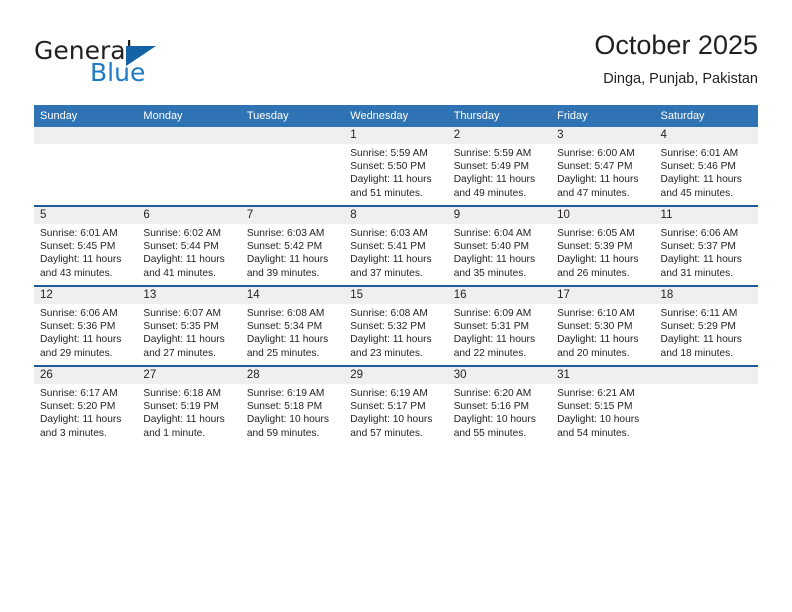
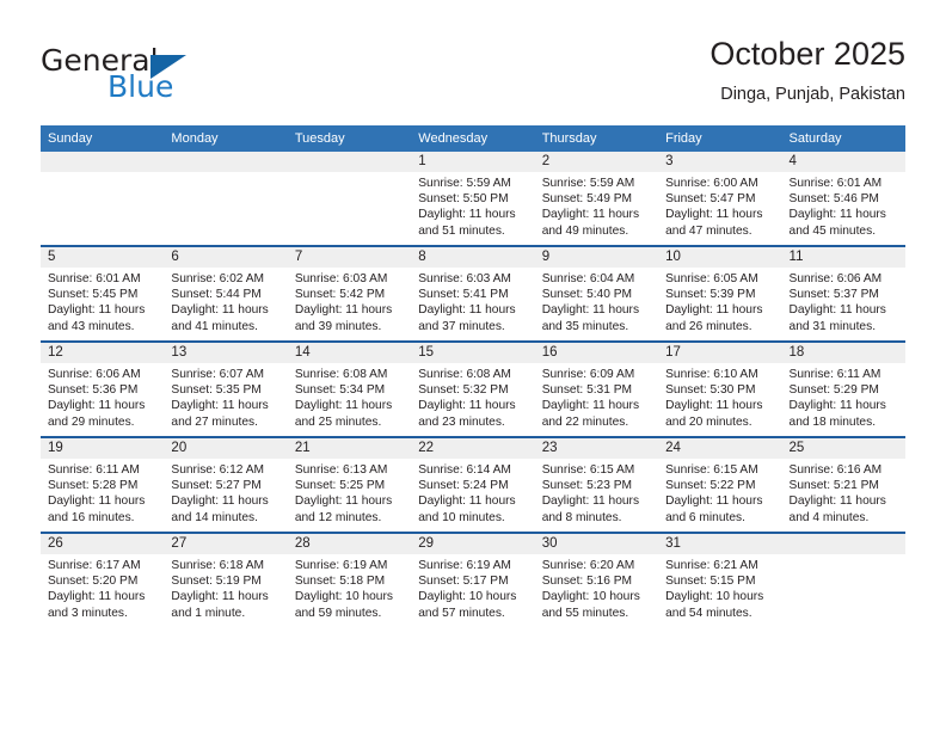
  General
  Blue
  October 2025
  Dinga, Punjab, Pakistan
  Sunday	Monday	Tuesday	Wednesday	Thursday	Friday	Saturday
  			1Sunrise: 5:59 AMSunset: 5:50 PMDaylight: 11 hoursand 51 minutes.	2Sunrise: 5:59 AMSunset: 5:49 PMDaylight: 11 hoursand 49 minutes.	3Sunrise: 6:00 AMSunset: 5:47 PMDaylight: 11 hoursand 47 minutes.	4Sunrise: 6:01 AMSunset: 5:46 PMDaylight: 11 hoursand 45 minutes.
  5Sunrise: 6:01 AMSunset: 5:45 PMDaylight: 11 hoursand 43 minutes.	6Sunrise: 6:02 AMSunset: 5:44 PMDaylight: 11 hoursand 41 minutes.	7Sunrise: 6:03 AMSunset: 5:42 PMDaylight: 11 hoursand 39 minutes.	8Sunrise: 6:03 AMSunset: 5:41 PMDaylight: 11 hoursand 37 minutes.	9Sunrise: 6:04 AMSunset: 5:40 PMDaylight: 11 hoursand 35 minutes.	10Sunrise: 6:05 AMSunset: 5:39 PMDaylight: 11 hoursand 26 minutes.	11Sunrise: 6:06 AMSunset: 5:37 PMDaylight: 11 hoursand 31 minutes.
  12Sunrise: 6:06 AMSunset: 5:36 PMDaylight: 11 hoursand 29 minutes.	13Sunrise: 6:07 AMSunset: 5:35 PMDaylight: 11 hoursand 27 minutes.	14Sunrise: 6:08 AMSunset: 5:34 PMDaylight: 11 hoursand 25 minutes.	15Sunrise: 6:08 AMSunset: 5:32 PMDaylight: 11 hoursand 23 minutes.	16Sunrise: 6:09 AMSunset: 5:31 PMDaylight: 11 hoursand 22 minutes.	17Sunrise: 6:10 AMSunset: 5:30 PMDaylight: 11 hoursand 20 minutes.	18Sunrise: 6:11 AMSunset: 5:29 PMDaylight: 11 hoursand 18 minutes.
+ 19Sunrise: 6:11 AMSunset: 5:28 PMDaylight: 11 hoursand 16 minutes.	20Sunrise: 6:12 AMSunset: 5:27 PMDaylight: 11 hoursand 14 minutes.	21Sunrise: 6:13 AMSunset: 5:25 PMDaylight: 11 hoursand 12 minutes.	22Sunrise: 6:14 AMSunset: 5:24 PMDaylight: 11 hoursand 10 minutes.	23Sunrise: 6:15 AMSunset: 5:23 PMDaylight: 11 hoursand 8 minutes.	24Sunrise: 6:15 AMSunset: 5:22 PMDaylight: 11 hoursand 6 minutes.	25Sunrise: 6:16 AMSunset: 5:21 PMDaylight: 11 hoursand 4 minutes.
  26Sunrise: 6:17 AMSunset: 5:20 PMDaylight: 11 hoursand 3 minutes.	27Sunrise: 6:18 AMSunset: 5:19 PMDaylight: 11 hoursand 1 minute.	28Sunrise: 6:19 AMSunset: 5:18 PMDaylight: 10 hoursand 59 minutes.	29Sunrise: 6:19 AMSunset: 5:17 PMDaylight: 10 hoursand 57 minutes.	30Sunrise: 6:20 AMSunset: 5:16 PMDaylight: 10 hoursand 55 minutes.	31Sunrise: 6:21 AMSunset: 5:15 PMDaylight: 10 hoursand 54 minutes.
